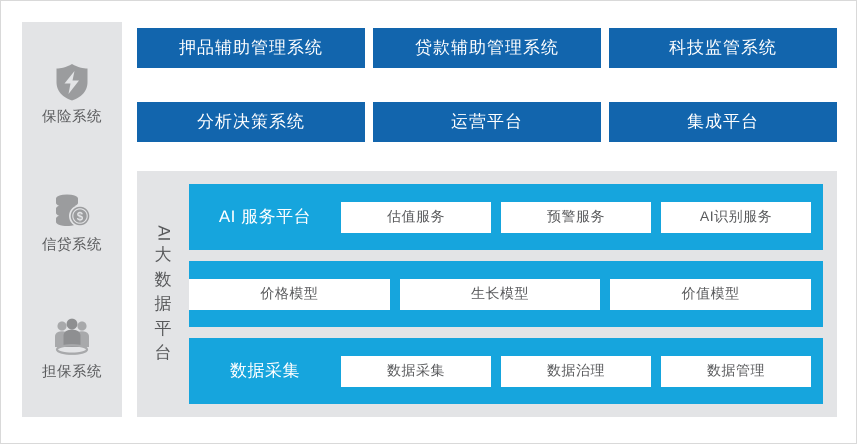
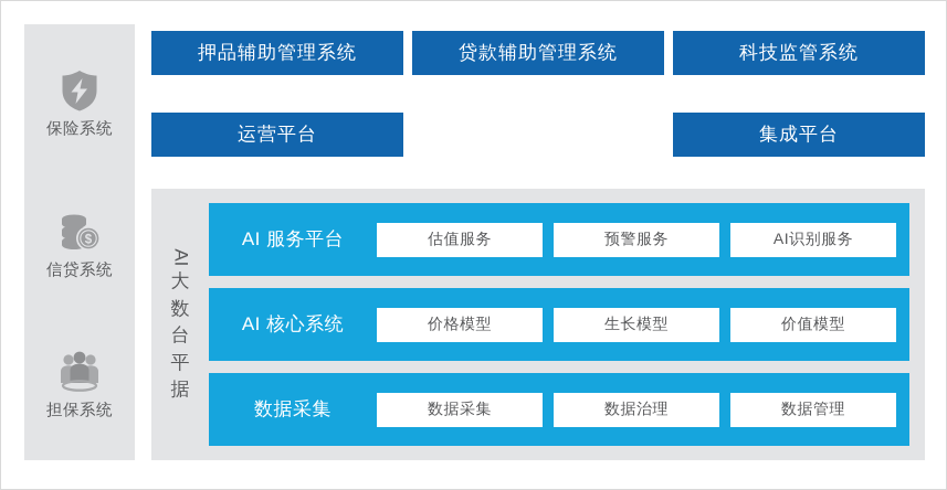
  保险系统
  $
  信贷系统
  担保系统
  押品辅助管理系统
  贷款辅助管理系统
  科技监管系统
- 分析决策系统
  运营平台
  集成平台
  大
  数
- 据
+ 台
  平
- 台
+ 据
  AI 服务平台
  估值服务
  预警服务
  AI识别服务
+ AI 核心系统
  价格模型
  生长模型
  价值模型
  数据采集
  数据采集
  数据治理
  数据管理
